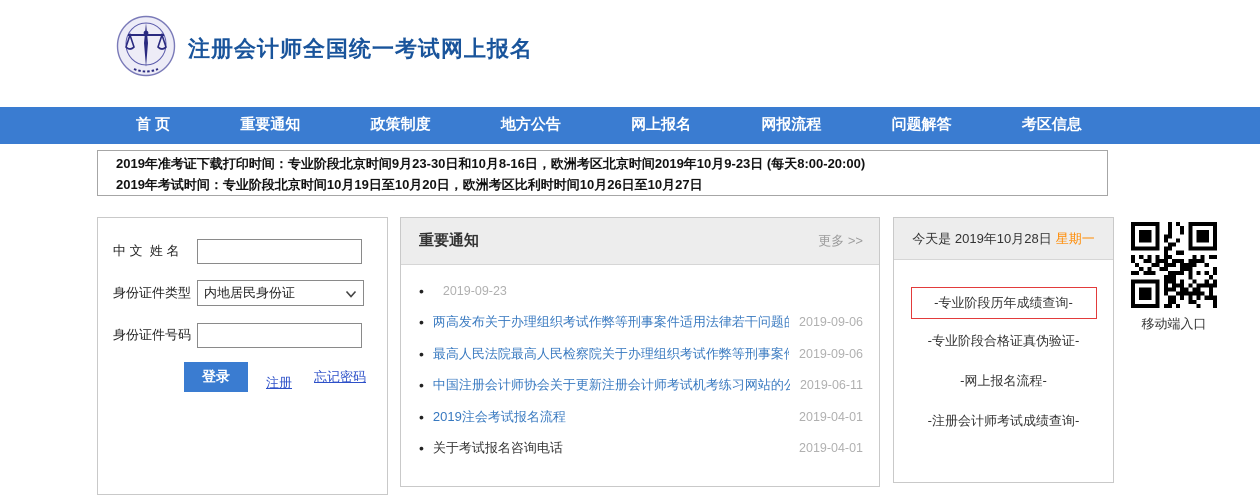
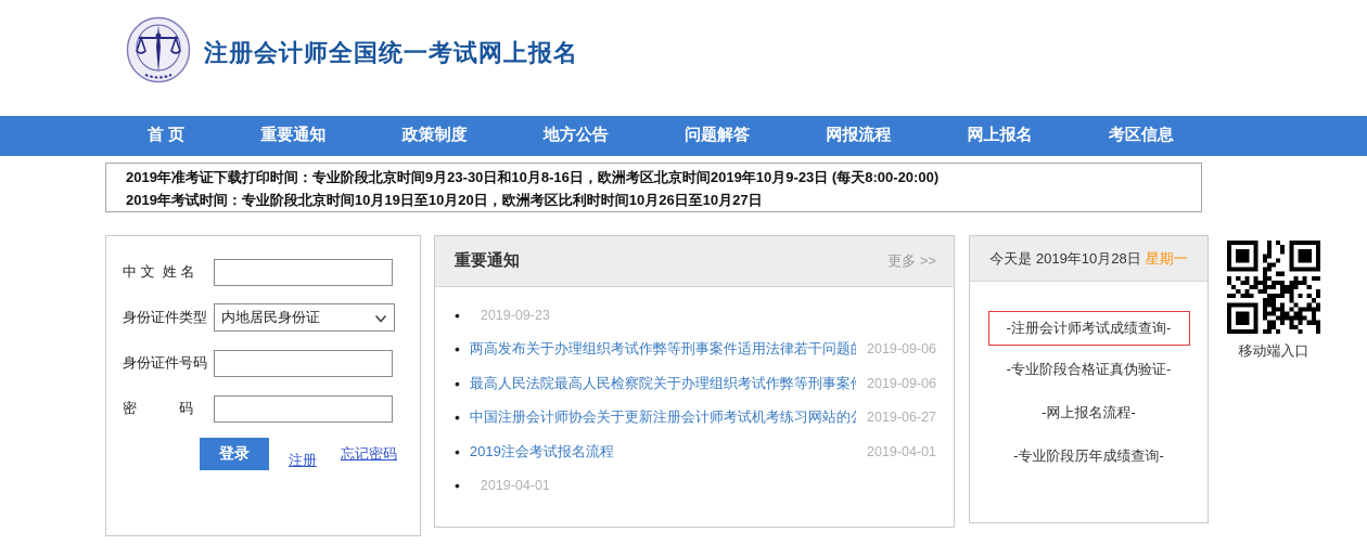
  注册会计师全国统一考试网上报名
  首 页
  重要通知
  政策制度
  地方公告
- 网上报名
+ 问题解答
  网报流程
- 问题解答
+ 网上报名
  考区信息
  2019年准考证下载打印时间：专业阶段北京时间9月23-30日和10月8-16日，欧洲考区北京时间2019年10月9-23日 (每天8:00-20:00)
  2019年考试时间：专业阶段北京时间10月19日至10月20日，欧洲考区比利时时间10月26日至10月27日
  中 文 姓 名
  身份证件类型
  内地居民身份证
  身份证件号码
+ 密 码
  登录
  注册
  忘记密码
  重要通知
  更多 >>
  •
  2019-09-23
  •
  两高发布关于办理组织考试作弊等刑事案件适用法律若干问题
  2019-09-06
  •
  最高人民法院最高人民检察院关于办理组织考试作弊等刑事案
  2019-09-06
  •
  中国注册会计师协会关于更新注册会计师考试机考练习网站的
- 2019-06-11
+ 2019-06-27
  •
  2019注会考试报名流程
  2019-04-01
  •
- 关于考试报名咨询电话
  2019-04-01
  今天是 2019年10月28日
  星期一
- -专业阶段历年成绩查询-
+ -注册会计师考试成绩查询-
  -专业阶段合格证真伪验证-
  -网上报名流程-
- -注册会计师考试成绩查询-
+ -专业阶段历年成绩查询-
  移动端入口
